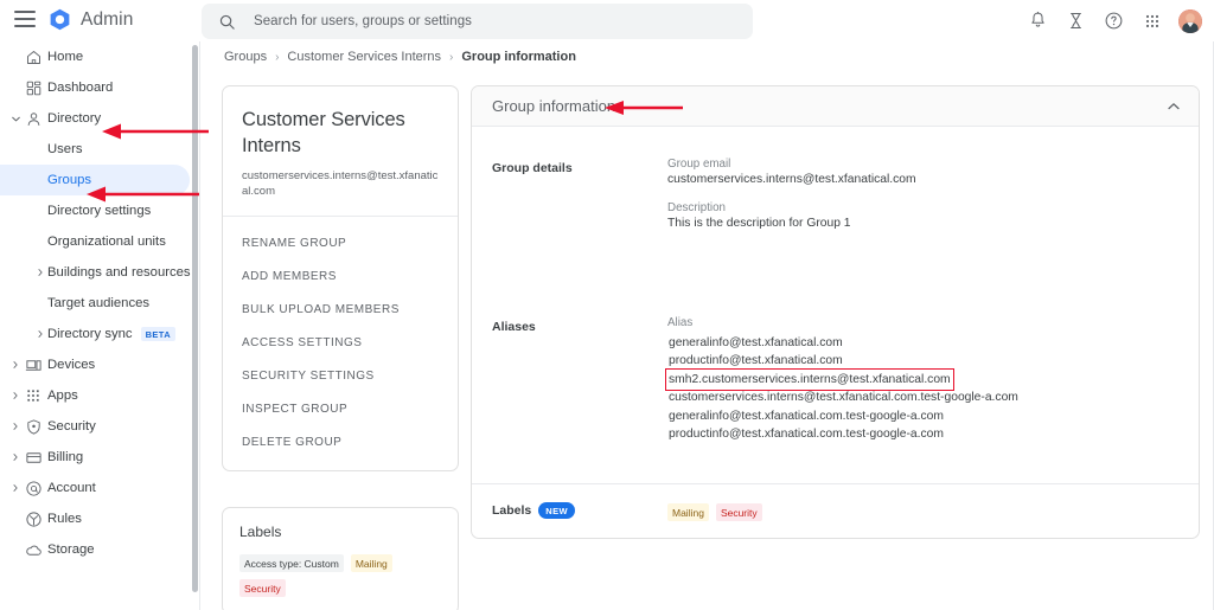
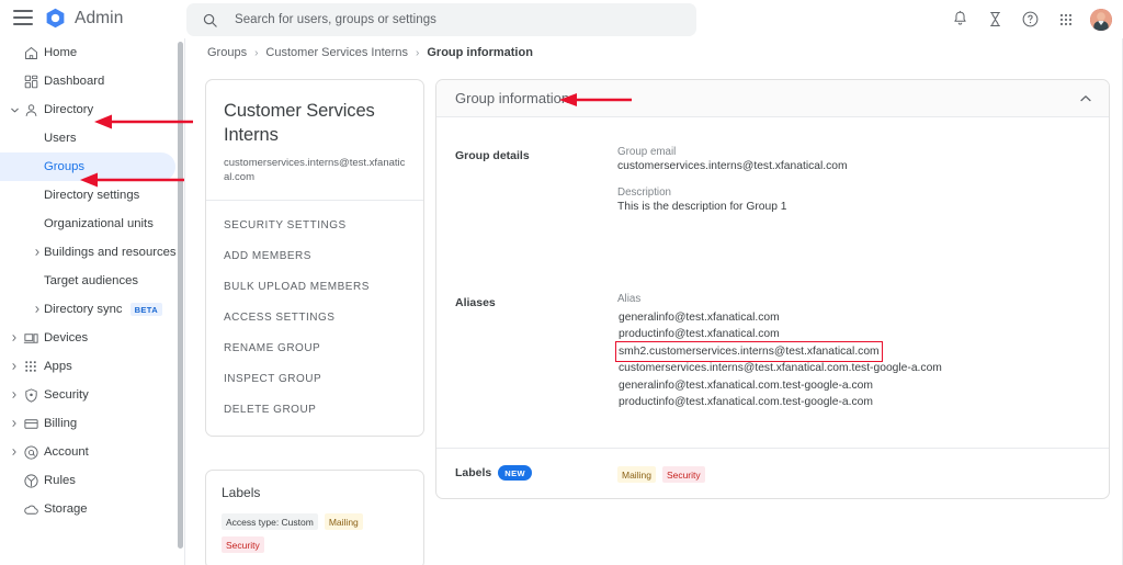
  Admin
  Search for users, groups or settings
  Home
  Dashboard
  Directory
  Users
  Groups
  Directory settings
  Organizational units
  Buildings and resources
  Target audiences
  Directory sync BETA
  Devices
  Apps
  Security
  Billing
  Account
  Rules
  Storage
  Groups
  ›
  Customer Services Interns
  ›
  Group information
  Customer Services Interns
  customerservices.interns@test.xfanatical.com
- RENAME GROUP
+ SECURITY SETTINGS
  ADD MEMBERS
  BULK UPLOAD MEMBERS
  ACCESS SETTINGS
- SECURITY SETTINGS
+ RENAME GROUP
  INSPECT GROUP
  DELETE GROUP
  Labels
  Access type: Custom
  Mailing
  Security
  Group informatio
  Group details
  Group email
  customerservices.interns@test.xfanatical.com
  Description
  This is the description for Group 1
  Aliases
  Alias
  generalinfo@test.xfanatical.com
  productinfo@test.xfanatical.com
  smh2.customerservices.interns@test.xfanatical.com
  customerservices.interns@test.xfanatical.com.test-google-a.com
  generalinfo@test.xfanatical.com.test-google-a.com
  productinfo@test.xfanatical.com.test-google-a.com
  Labels
  NEW
  Mailing
  Security
